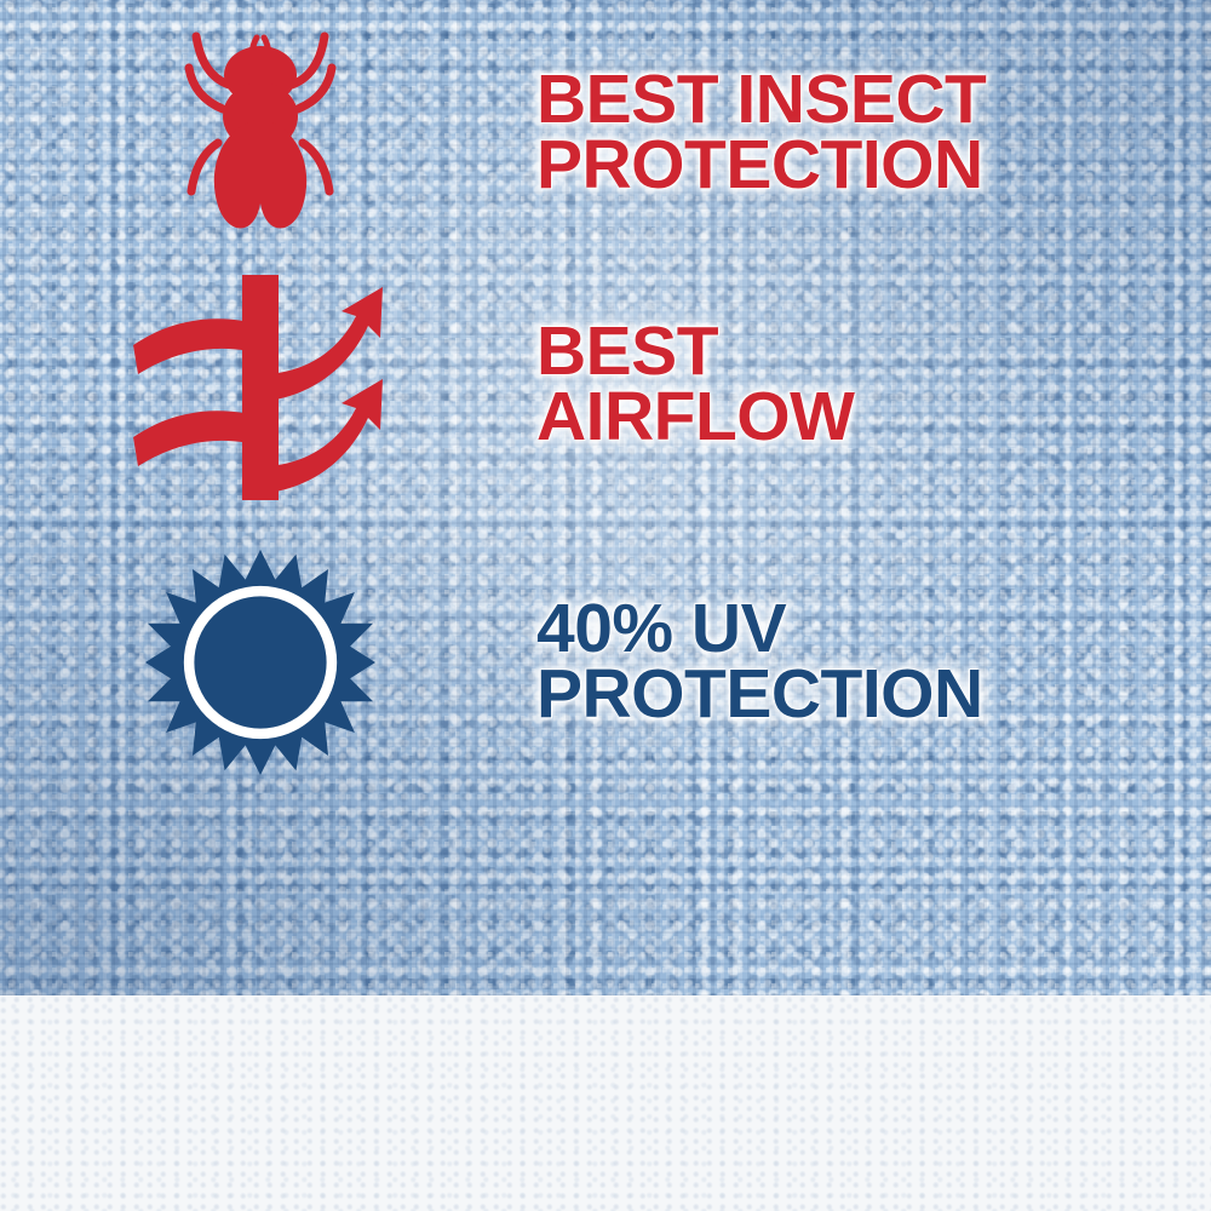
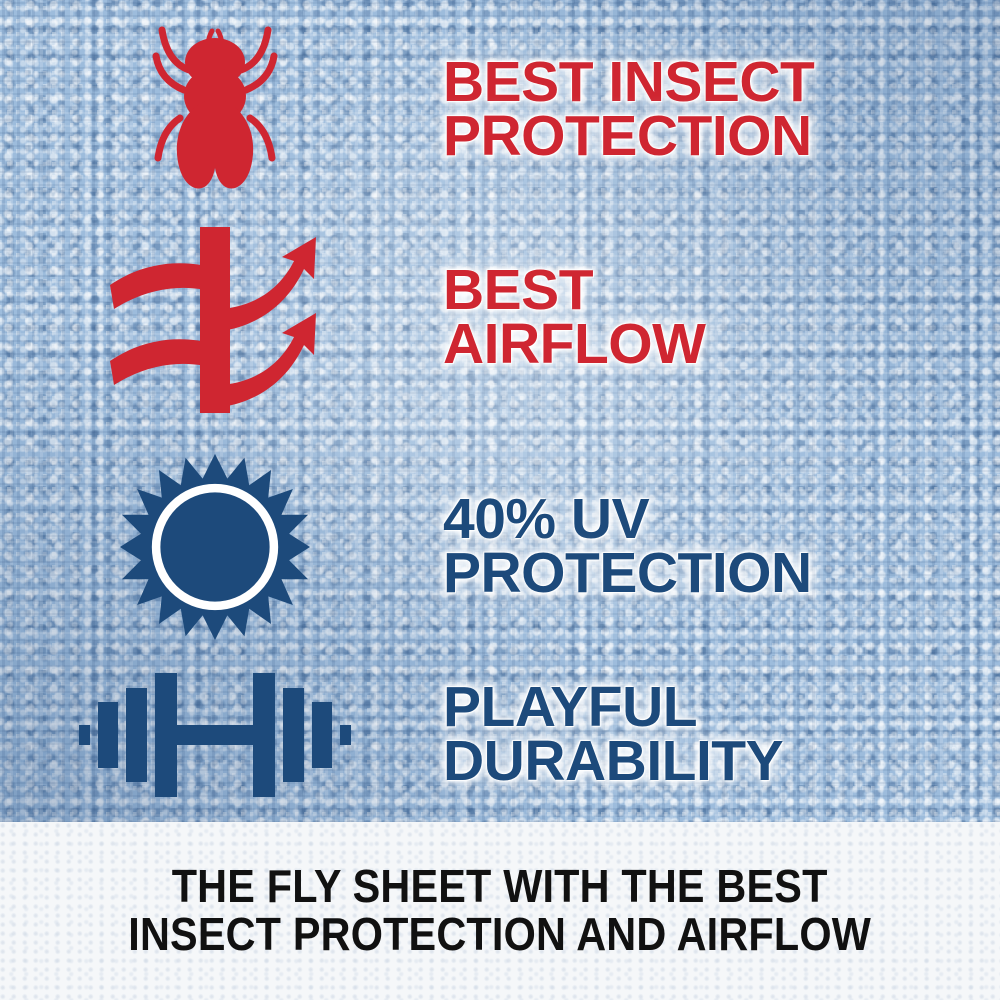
  BEST INSECT
  PROTECTION
  BEST
  AIRFLOW
  40% UV
  PROTECTION
+ PLAYFUL
+ DURABILITY
+ THE FLY SHEET WITH THE BEST
+ INSECT PROTECTION AND AIRFLOW
